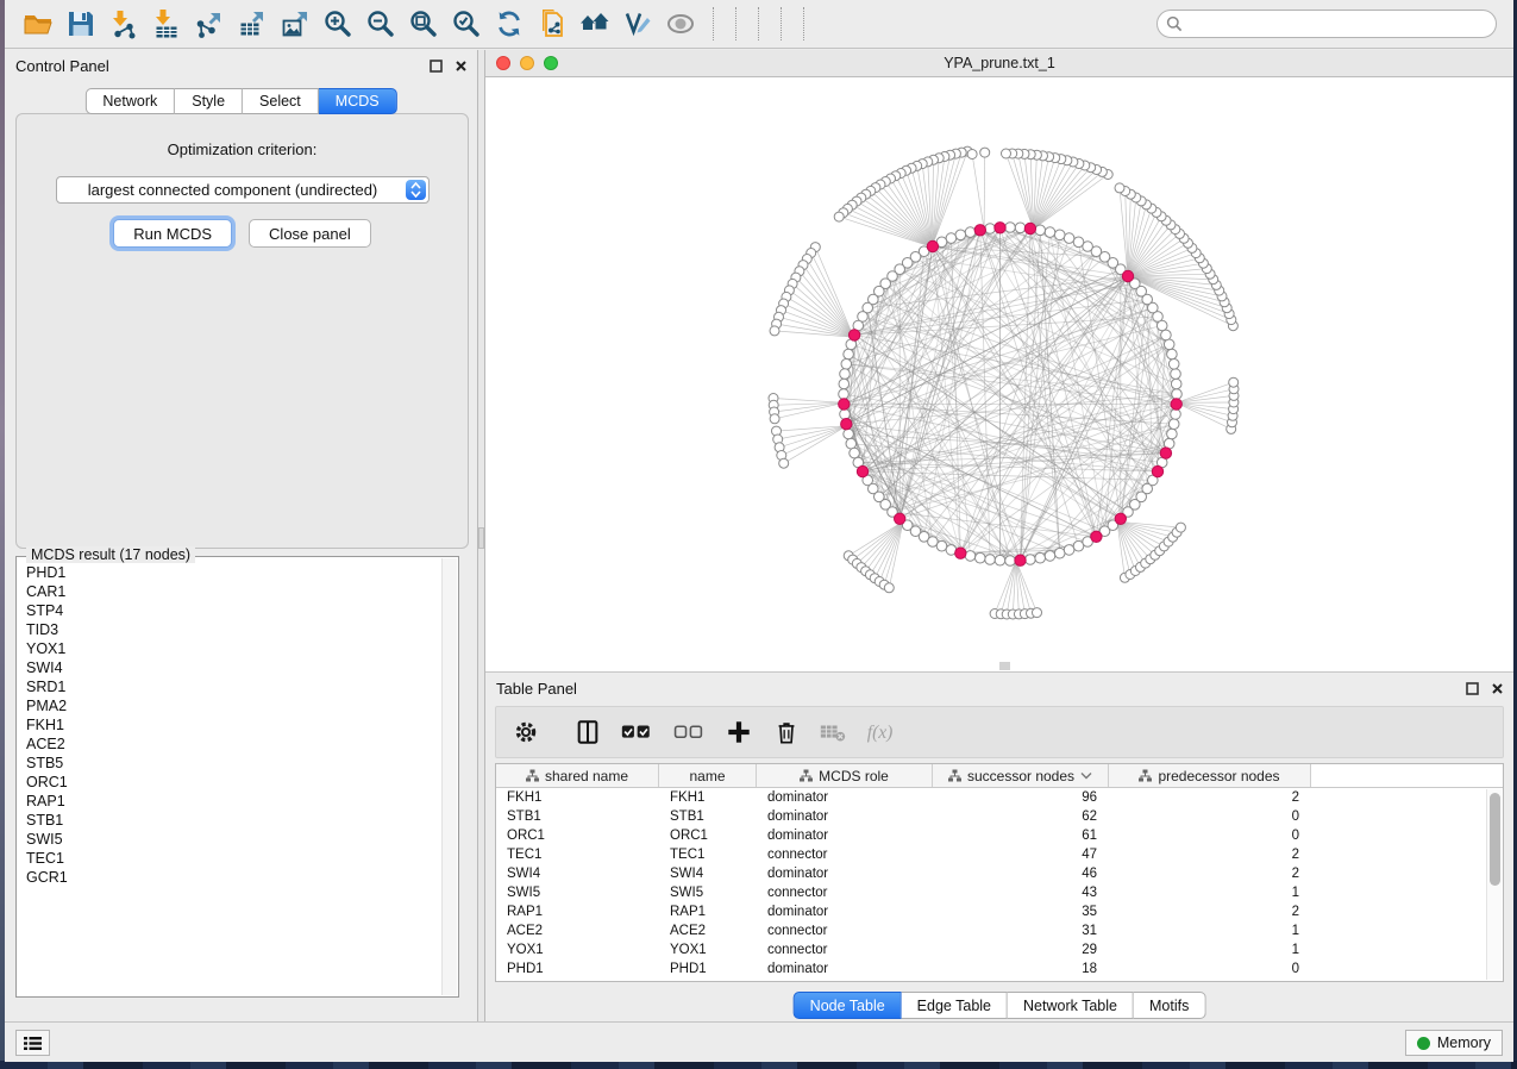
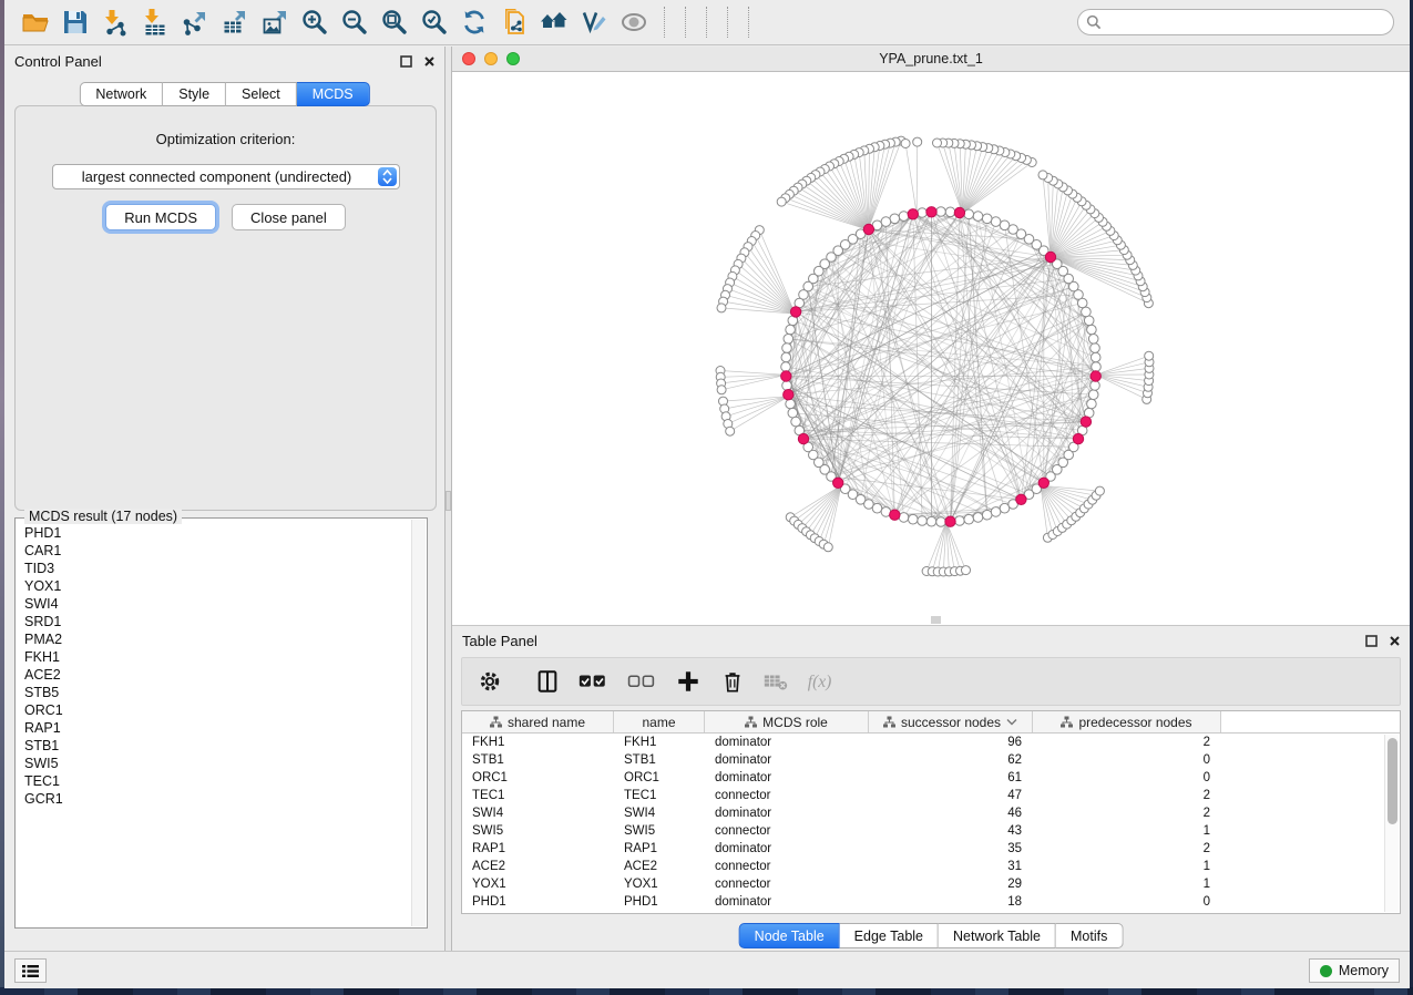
  Control Panel
  Network
  Style
  Select
  MCDS
  Optimization criterion:
  largest connected component (undirected)
  Run MCDS
  Close panel
  MCDS result (17 nodes)
  PHD1
  CAR1
- STP4
  TID3
  YOX1
  SWI4
  SRD1
  PMA2
  FKH1
  ACE2
  STB5
  ORC1
  RAP1
  STB1
  SWI5
  TEC1
  GCR1
  YPA_prune.txt_1
  Table Panel
  f(x)
  shared name
  name
  MCDS role
  successor nodes
  predecessor nodes
  FKH1
  FKH1
  dominator
  96
  2
  STB1
  STB1
  dominator
  62
  0
  ORC1
  ORC1
  dominator
  61
  0
  TEC1
  TEC1
  connector
  47
  2
  SWI4
  SWI4
  dominator
  46
  2
  SWI5
  SWI5
  connector
  43
  1
  RAP1
  RAP1
  dominator
  35
  2
  ACE2
  ACE2
  connector
  31
  1
  YOX1
  YOX1
  connector
  29
  1
  PHD1
  PHD1
  dominator
  18
  0
  Node Table
  Edge Table
  Network Table
  Motifs
  Memory
